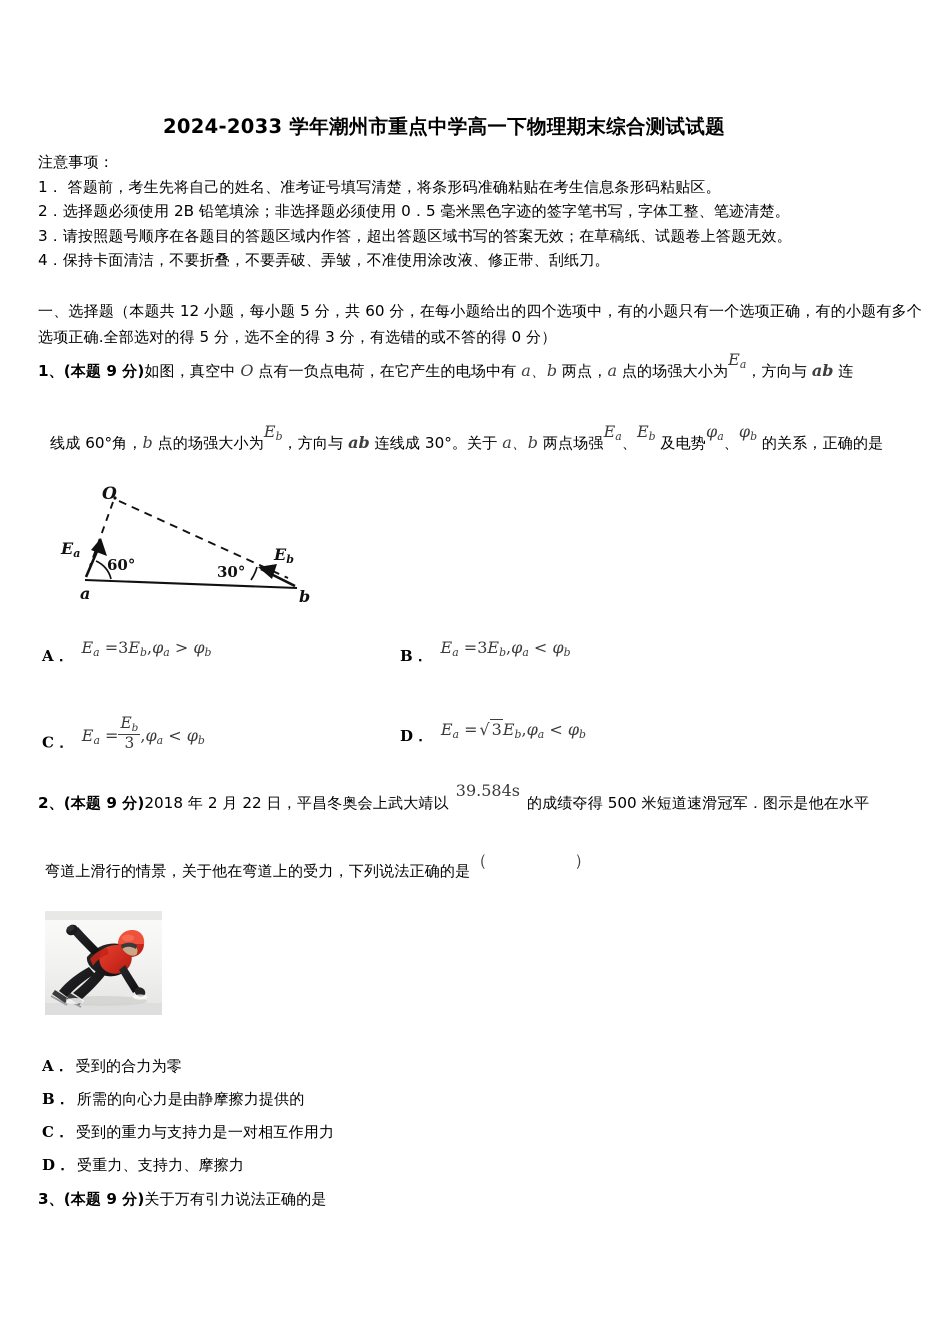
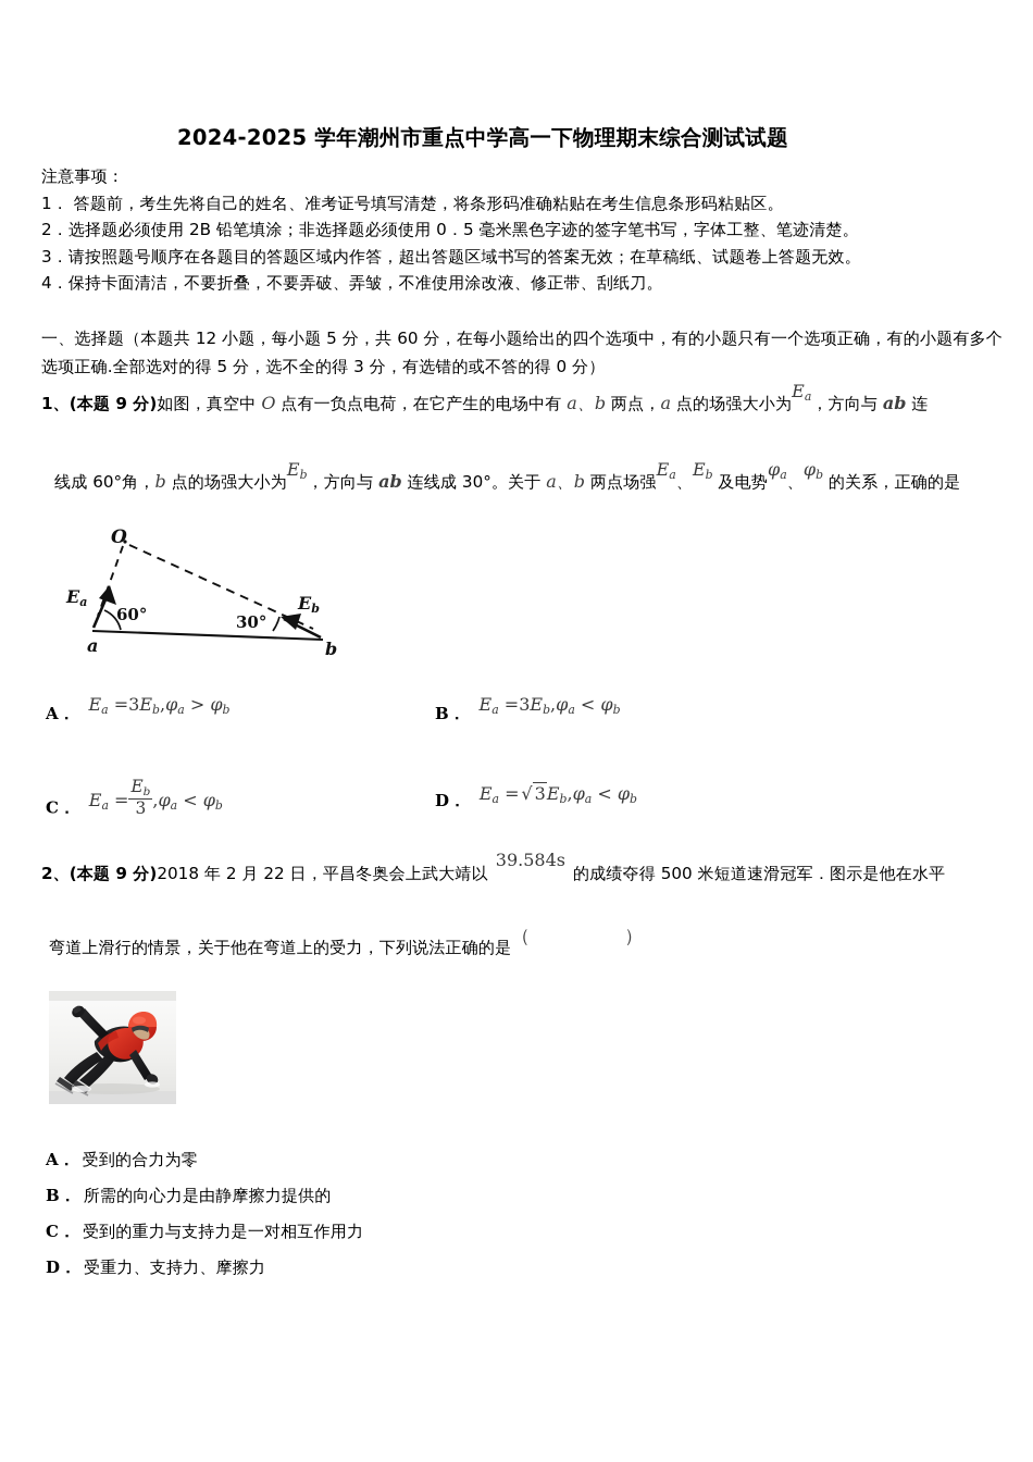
- 2024-2033 学年潮州市重点中学高一下物理期末综合测试试题
+ 2024-2025 学年潮州市重点中学高一下物理期末综合测试试题
  注意事项：
  1． 答题前，考生先将自己的姓名、准考证号填写清楚，将条形码准确粘贴在考生信息条形码粘贴区。
  2．选择题必须使用 2B 铅笔填涂；非选择题必须使用 0．5 毫米黑色字迹的签字笔书写，字体工整、笔迹清楚。
  3．请按照题号顺序在各题目的答题区域内作答，超出答题区域书写的答案无效；在草稿纸、试题卷上答题无效。
  4．保持卡面清洁，不要折叠，不要弄破、弄皱，不准使用涂改液、修正带、刮纸刀。
  一、选择题（本题共 12 小题，每小题 5 分，共 60 分，在每小题给出的四个选项中，有的小题只有一个选项正确，有的小题有多个选项正确.全部选对的得 5 分，选不全的得 3 分，有选错的或不答的得 0 分）
  1、(本题 9 分)如图，真空中 O 点有一负点电荷，在它产生的电场中有 a、b 两点，a 点的场强大小为Ea，方向与 ab 连
  线成 60°角，b 点的场强大小为Eb，方向与 ab 连线成 30°。关于 a、b 两点场强Ea、Eb 及电势φa、φb 的关系，正确的是
  O
  a
  b
  Ea
  Eb
  60°
  30°
  A． Ea =3Eb,φa > φb
  B． Ea =3Eb,φa < φb
  C． Ea =
  Eb
  3
  ,φa < φb
  D． Ea =√3Eb,φa < φb
  2、(本题 9 分)2018 年 2 月 22 日，平昌冬奥会上武大靖以39.584s的成绩夺得 500 米短道速滑冠军．图示是他在水平
  弯道上滑行的情景，关于他在弯道上的受力，下列说法正确的是（ ）
  A． 受到的合力为零
  B． 所需的向心力是由静摩擦力提供的
  C． 受到的重力与支持力是一对相互作用力
  D． 受重力、支持力、摩擦力
- 3、(本题 9 分)关于万有引力说法正确的是
